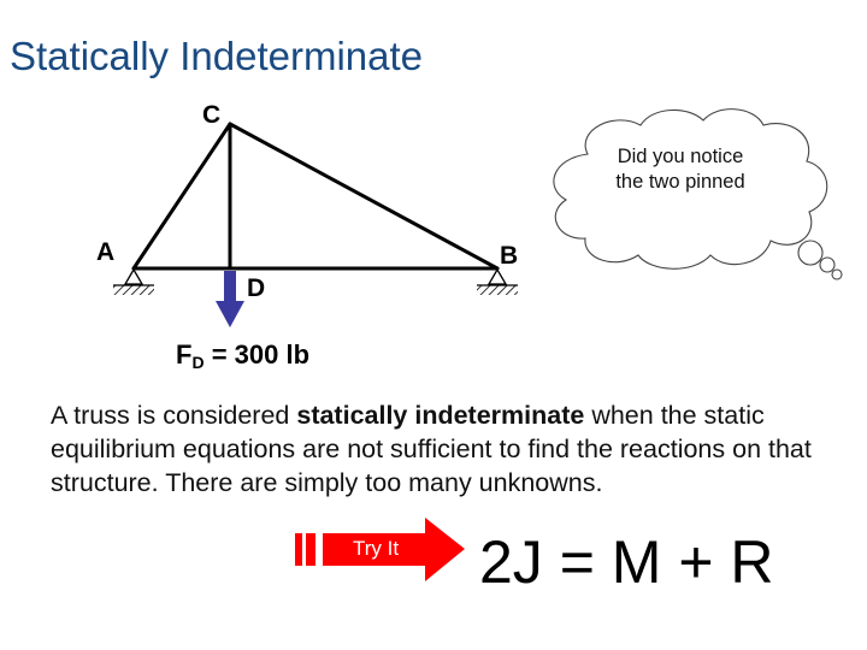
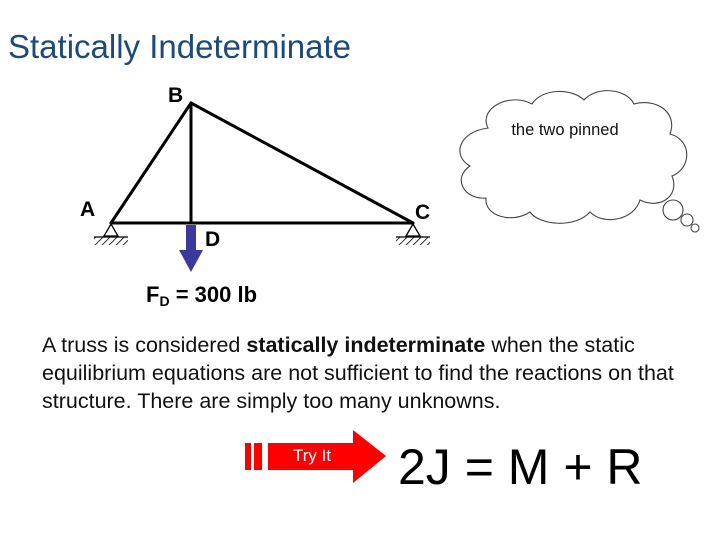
  Statically Indeterminate
- C
+ B
  A
- B
+ C
  D
  FD = 300 lb
- Did you notice
  the two pinned
  A truss is considered statically indeterminate when the static equilibrium equations are not sufficient to find the reactions on that structure. There are simply too many unknowns.
  Try It
  2J = M + R
